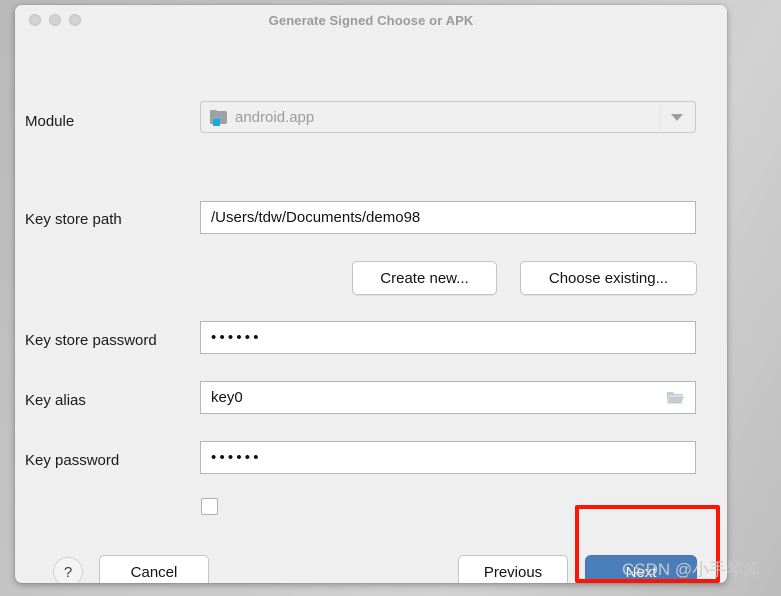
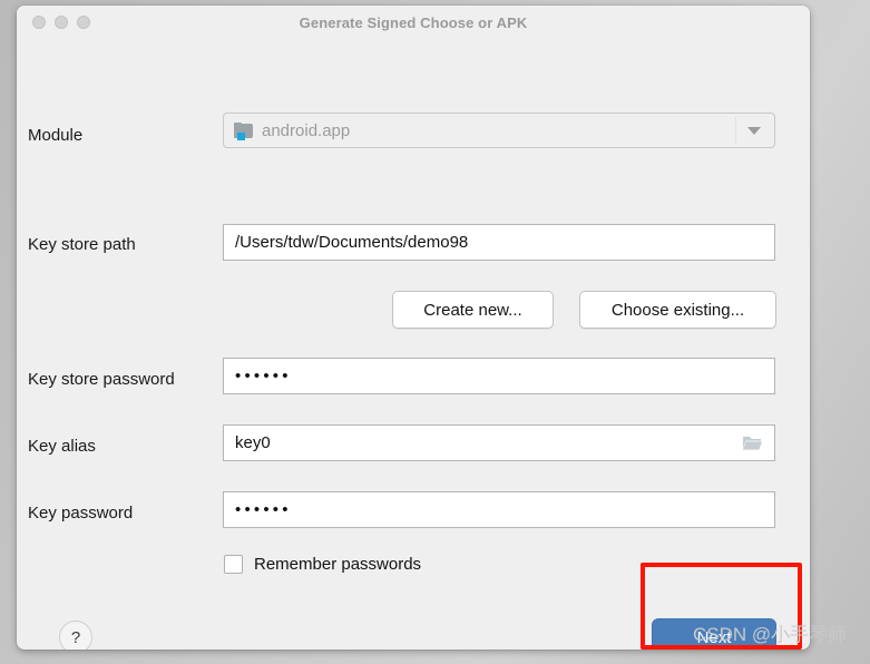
  Generate Signed Choose or APK
  Module
  android.app
  Key store path
  /Users/tdw/Documents/demo98
  Create new...
  Choose existing...
  Key store password
  ••••••
  Key alias
  key0
  Key password
  ••••••
+ Remember passwords
  ?
- Cancel
- Previous
  Next
  CSDN @小手琴师
